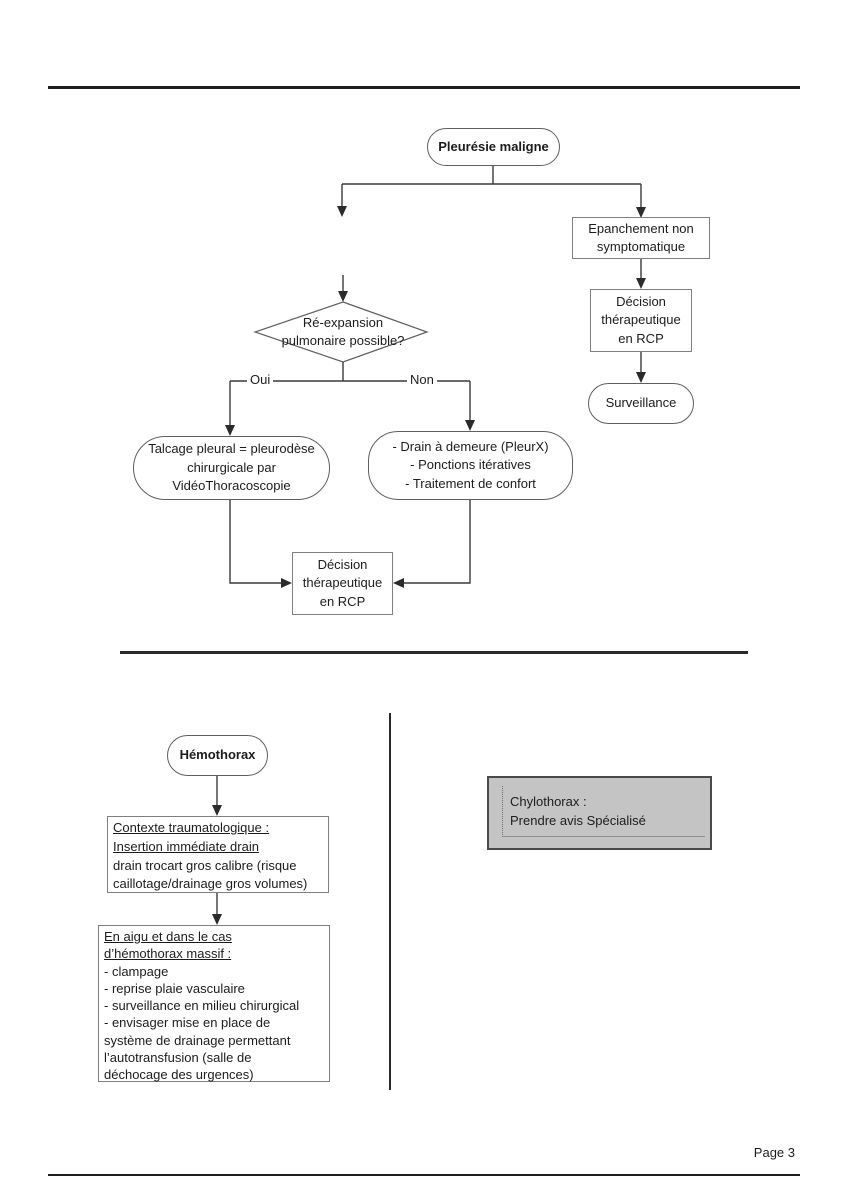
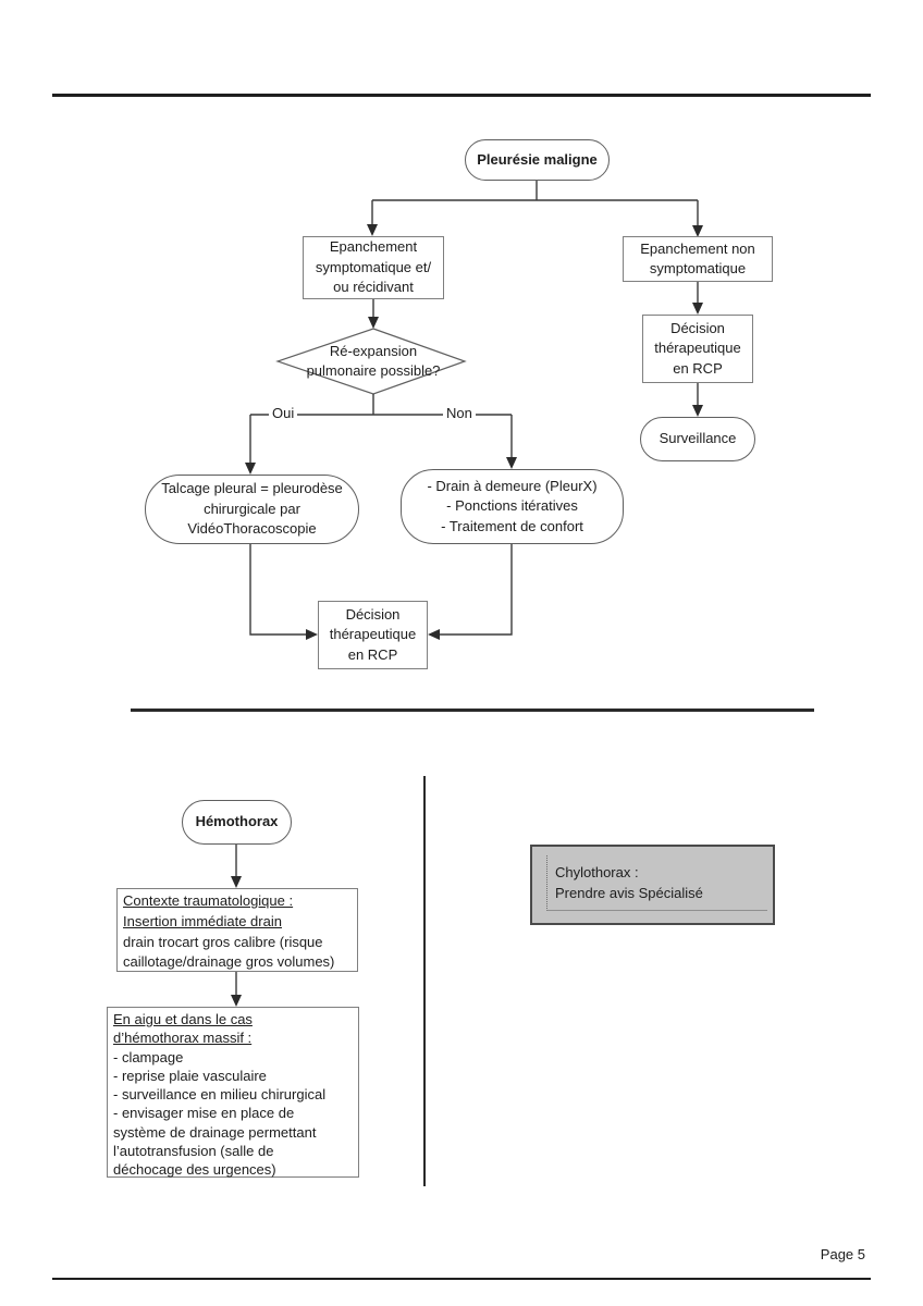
  Pleurésie maligne
+ Epanchement
+ symptomatique et/
+ ou récidivant
  Epanchement non
  symptomatique
  Ré-expansion
  pulmonaire possible?
  Oui
  Non
  Talcage pleural = pleurodèse
  chirurgicale par
  VidéoThoracoscopie
  - Drain à demeure (PleurX)
  - Ponctions itératives
  - Traitement de confort
  Décision
  thérapeutique
  en RCP
  Décision
  thérapeutique
  en RCP
  Surveillance
  Hémothorax
  Contexte traumatologique :
  Insertion immédiate drain drain trocart gros calibre (risque
  caillotage/drainage gros volumes)
  En aigu et dans le cas
  d’hémothorax massif : - clampage
  - reprise plaie vasculaire
  - surveillance en milieu chirurgical
  - envisager mise en place de
  système de drainage permettant
  l’autotransfusion (salle de
  déchocage des urgences)
  Chylothorax :
  Prendre avis Spécialisé
- Page 3
+ Page 5
